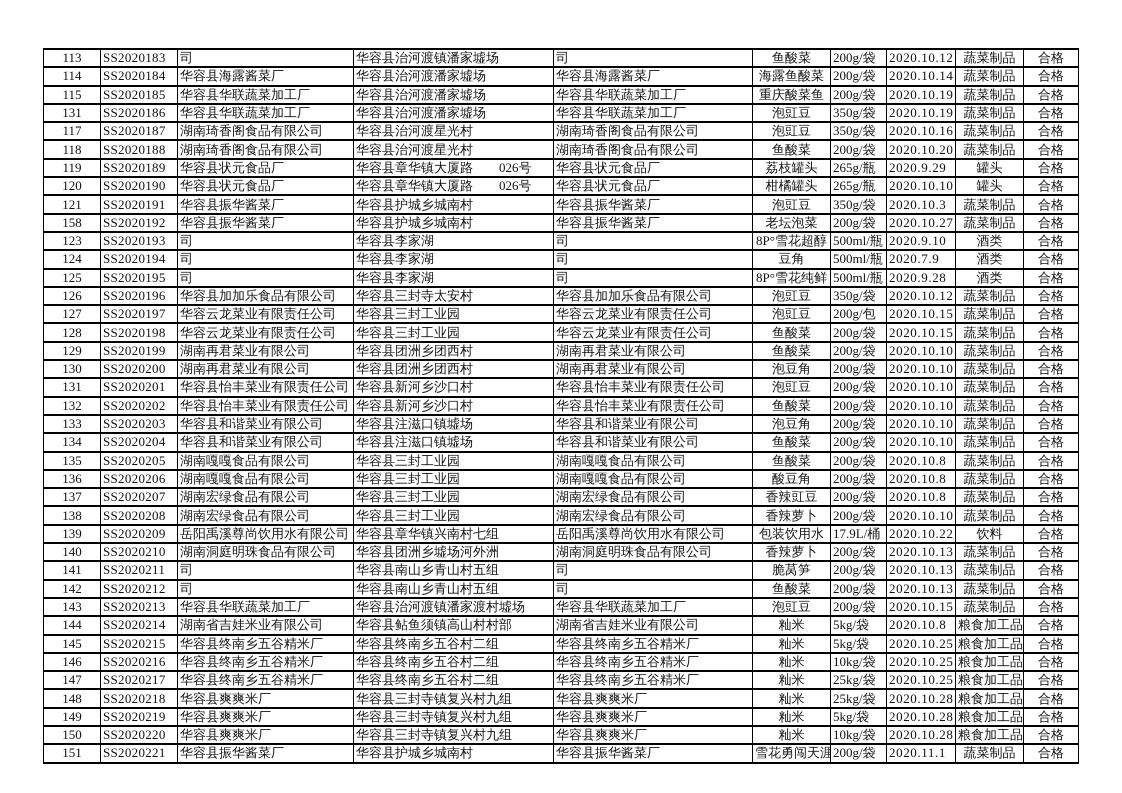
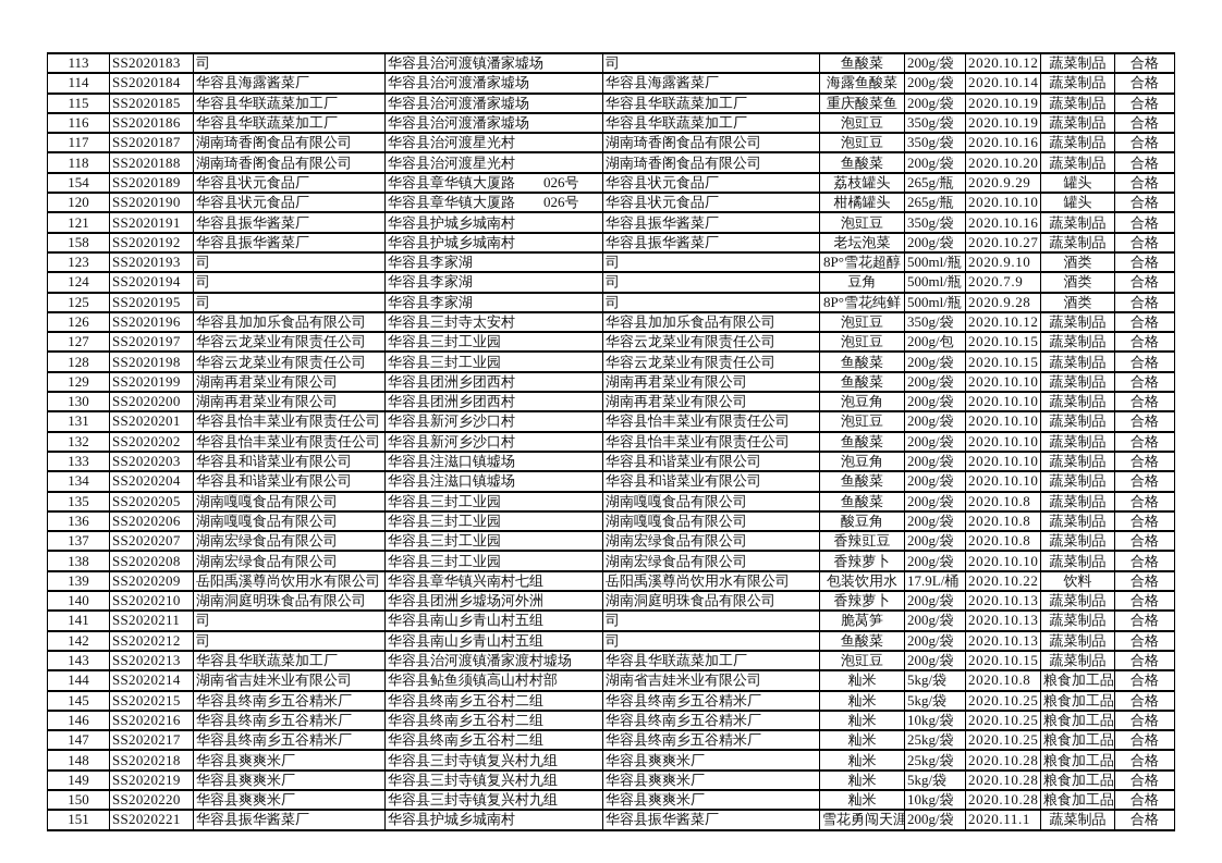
  113	SS2020183	司	华容县治河渡镇潘家墟场	司	鱼酸菜	200g/袋	2020.10.12	蔬菜制品	合格
  114	SS2020184	华容县海露酱菜厂	华容县治河渡潘家墟场	华容县海露酱菜厂	海露鱼酸菜	200g/袋	2020.10.14	蔬菜制品	合格
  115	SS2020185	华容县华联蔬菜加工厂	华容县治河渡潘家墟场	华容县华联蔬菜加工厂	重庆酸菜鱼	200g/袋	2020.10.19	蔬菜制品	合格
- 131	SS2020186	华容县华联蔬菜加工厂	华容县治河渡潘家墟场	华容县华联蔬菜加工厂	泡豇豆	350g/袋	2020.10.19	蔬菜制品	合格
+ 116	SS2020186	华容县华联蔬菜加工厂	华容县治河渡潘家墟场	华容县华联蔬菜加工厂	泡豇豆	350g/袋	2020.10.19	蔬菜制品	合格
  117	SS2020187	湖南琦香阁食品有限公司	华容县治河渡星光村	湖南琦香阁食品有限公司	泡豇豆	350g/袋	2020.10.16	蔬菜制品	合格
  118	SS2020188	湖南琦香阁食品有限公司	华容县治河渡星光村	湖南琦香阁食品有限公司	鱼酸菜	200g/袋	2020.10.20	蔬菜制品	合格
- 119	SS2020189	华容县状元食品厂	华容县章华镇大厦路 026号	华容县状元食品厂	荔枝罐头	265g/瓶	2020.9.29	罐头	合格
+ 154	SS2020189	华容县状元食品厂	华容县章华镇大厦路 026号	华容县状元食品厂	荔枝罐头	265g/瓶	2020.9.29	罐头	合格
  120	SS2020190	华容县状元食品厂	华容县章华镇大厦路 026号	华容县状元食品厂	柑橘罐头	265g/瓶	2020.10.10	罐头	合格
- 121	SS2020191	华容县振华酱菜厂	华容县护城乡城南村	华容县振华酱菜厂	泡豇豆	350g/袋	2020.10.3	蔬菜制品	合格
+ 121	SS2020191	华容县振华酱菜厂	华容县护城乡城南村	华容县振华酱菜厂	泡豇豆	350g/袋	2020.10.16	蔬菜制品	合格
  158	SS2020192	华容县振华酱菜厂	华容县护城乡城南村	华容县振华酱菜厂	老坛泡菜	200g/袋	2020.10.27	蔬菜制品	合格
  123	SS2020193	司	华容县李家湖	司	8P°雪花超醇	500ml/瓶	2020.9.10	酒类	合格
  124	SS2020194	司	华容县李家湖	司	豆角	500ml/瓶	2020.7.9	酒类	合格
  125	SS2020195	司	华容县李家湖	司	8P°雪花纯鲜	500ml/瓶	2020.9.28	酒类	合格
  126	SS2020196	华容县加加乐食品有限公司	华容县三封寺太安村	华容县加加乐食品有限公司	泡豇豆	350g/袋	2020.10.12	蔬菜制品	合格
  127	SS2020197	华容云龙菜业有限责任公司	华容县三封工业园	华容云龙菜业有限责任公司	泡豇豆	200g/包	2020.10.15	蔬菜制品	合格
  128	SS2020198	华容云龙菜业有限责任公司	华容县三封工业园	华容云龙菜业有限责任公司	鱼酸菜	200g/袋	2020.10.15	蔬菜制品	合格
  129	SS2020199	湖南再君菜业有限公司	华容县团洲乡团西村	湖南再君菜业有限公司	鱼酸菜	200g/袋	2020.10.10	蔬菜制品	合格
  130	SS2020200	湖南再君菜业有限公司	华容县团洲乡团西村	湖南再君菜业有限公司	泡豆角	200g/袋	2020.10.10	蔬菜制品	合格
  131	SS2020201	华容县怡丰菜业有限责任公司	华容县新河乡沙口村	华容县怡丰菜业有限责任公司	泡豇豆	200g/袋	2020.10.10	蔬菜制品	合格
  132	SS2020202	华容县怡丰菜业有限责任公司	华容县新河乡沙口村	华容县怡丰菜业有限责任公司	鱼酸菜	200g/袋	2020.10.10	蔬菜制品	合格
  133	SS2020203	华容县和谐菜业有限公司	华容县注滋口镇墟场	华容县和谐菜业有限公司	泡豆角	200g/袋	2020.10.10	蔬菜制品	合格
  134	SS2020204	华容县和谐菜业有限公司	华容县注滋口镇墟场	华容县和谐菜业有限公司	鱼酸菜	200g/袋	2020.10.10	蔬菜制品	合格
  135	SS2020205	湖南嘎嘎食品有限公司	华容县三封工业园	湖南嘎嘎食品有限公司	鱼酸菜	200g/袋	2020.10.8	蔬菜制品	合格
  136	SS2020206	湖南嘎嘎食品有限公司	华容县三封工业园	湖南嘎嘎食品有限公司	酸豆角	200g/袋	2020.10.8	蔬菜制品	合格
  137	SS2020207	湖南宏绿食品有限公司	华容县三封工业园	湖南宏绿食品有限公司	香辣豇豆	200g/袋	2020.10.8	蔬菜制品	合格
  138	SS2020208	湖南宏绿食品有限公司	华容县三封工业园	湖南宏绿食品有限公司	香辣萝卜	200g/袋	2020.10.10	蔬菜制品	合格
  139	SS2020209	岳阳禹溪尊尚饮用水有限公司	华容县章华镇兴南村七组	岳阳禹溪尊尚饮用水有限公司	包装饮用水	17.9L/桶	2020.10.22	饮料	合格
  140	SS2020210	湖南洞庭明珠食品有限公司	华容县团洲乡墟场河外洲	湖南洞庭明珠食品有限公司	香辣萝卜	200g/袋	2020.10.13	蔬菜制品	合格
  141	SS2020211	司	华容县南山乡青山村五组	司	脆莴笋	200g/袋	2020.10.13	蔬菜制品	合格
  142	SS2020212	司	华容县南山乡青山村五组	司	鱼酸菜	200g/袋	2020.10.13	蔬菜制品	合格
  143	SS2020213	华容县华联蔬菜加工厂	华容县治河渡镇潘家渡村墟场	华容县华联蔬菜加工厂	泡豇豆	200g/袋	2020.10.15	蔬菜制品	合格
  144	SS2020214	湖南省吉娃米业有限公司	华容县鲇鱼须镇高山村村部	湖南省吉娃米业有限公司	籼米	5kg/袋	2020.10.8	粮食加工品	合格
  145	SS2020215	华容县终南乡五谷精米厂	华容县终南乡五谷村二组	华容县终南乡五谷精米厂	籼米	5kg/袋	2020.10.25	粮食加工品	合格
  146	SS2020216	华容县终南乡五谷精米厂	华容县终南乡五谷村二组	华容县终南乡五谷精米厂	籼米	10kg/袋	2020.10.25	粮食加工品	合格
  147	SS2020217	华容县终南乡五谷精米厂	华容县终南乡五谷村二组	华容县终南乡五谷精米厂	籼米	25kg/袋	2020.10.25	粮食加工品	合格
  148	SS2020218	华容县爽爽米厂	华容县三封寺镇复兴村九组	华容县爽爽米厂	籼米	25kg/袋	2020.10.28	粮食加工品	合格
  149	SS2020219	华容县爽爽米厂	华容县三封寺镇复兴村九组	华容县爽爽米厂	籼米	5kg/袋	2020.10.28	粮食加工品	合格
  150	SS2020220	华容县爽爽米厂	华容县三封寺镇复兴村九组	华容县爽爽米厂	籼米	10kg/袋	2020.10.28	粮食加工品	合格
  151	SS2020221	华容县振华酱菜厂	华容县护城乡城南村	华容县振华酱菜厂	雪花勇闯天涯	200g/袋	2020.11.1	蔬菜制品	合格
